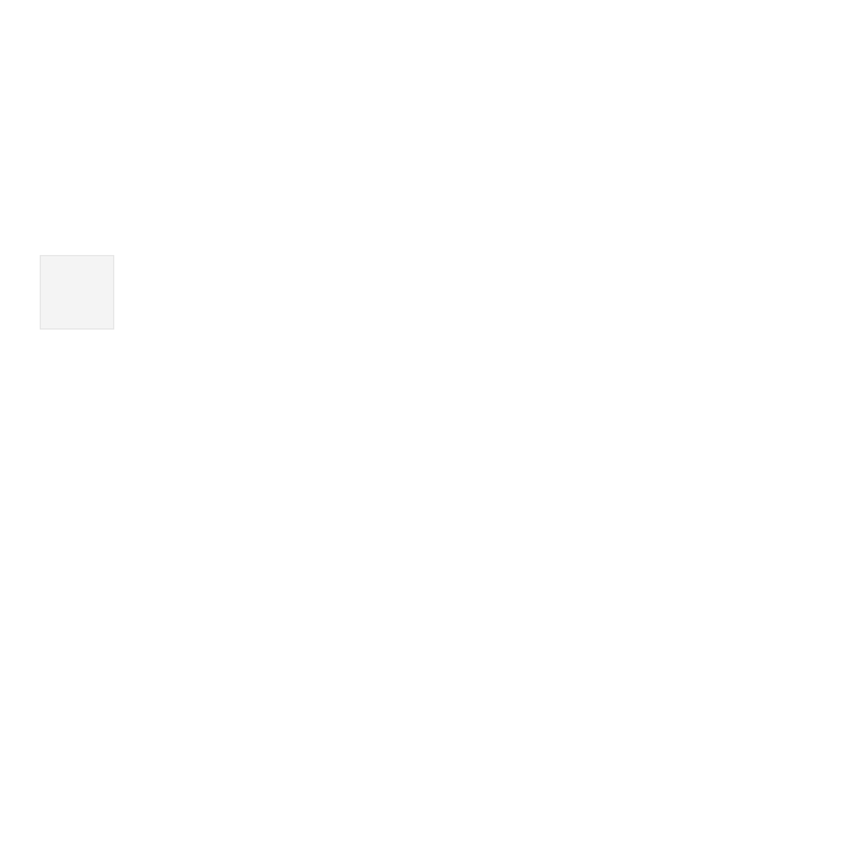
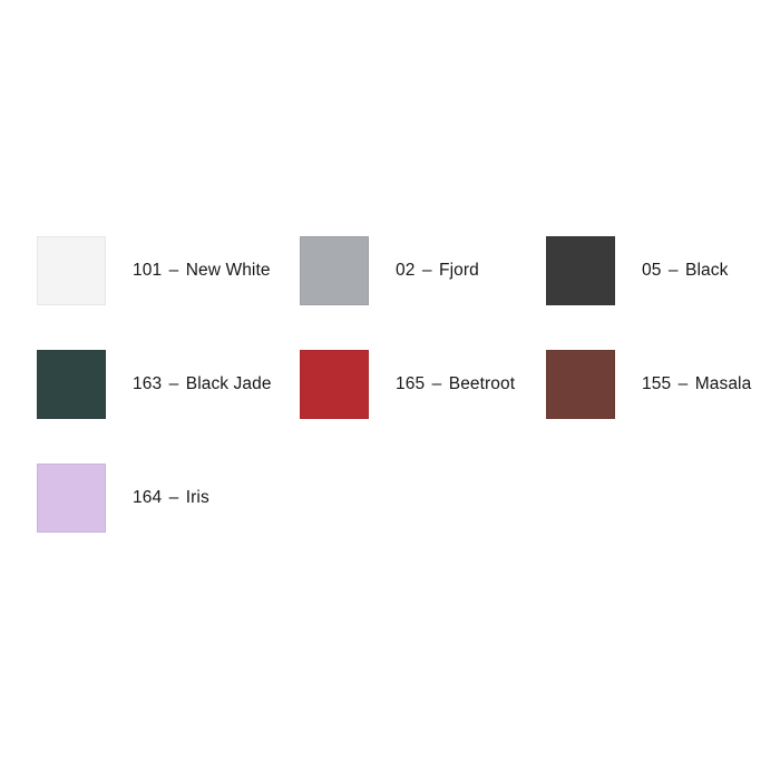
+ 101 – New White
+ 02 – Fjord
+ 05 – Black
+ 163 – Black Jade
+ 165 – Beetroot
+ 155 – Masala
+ 164 – Iris
